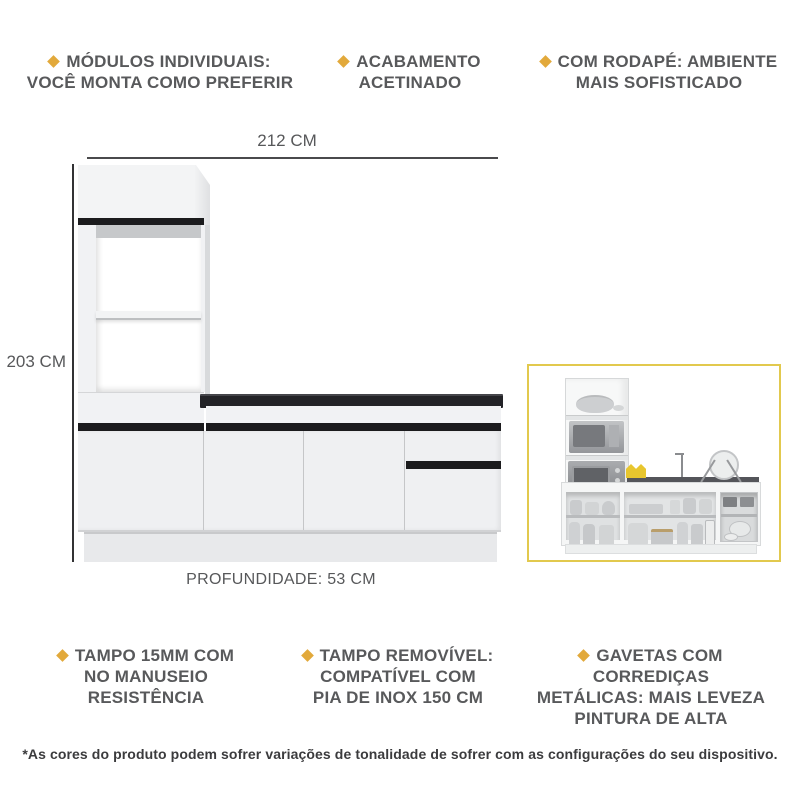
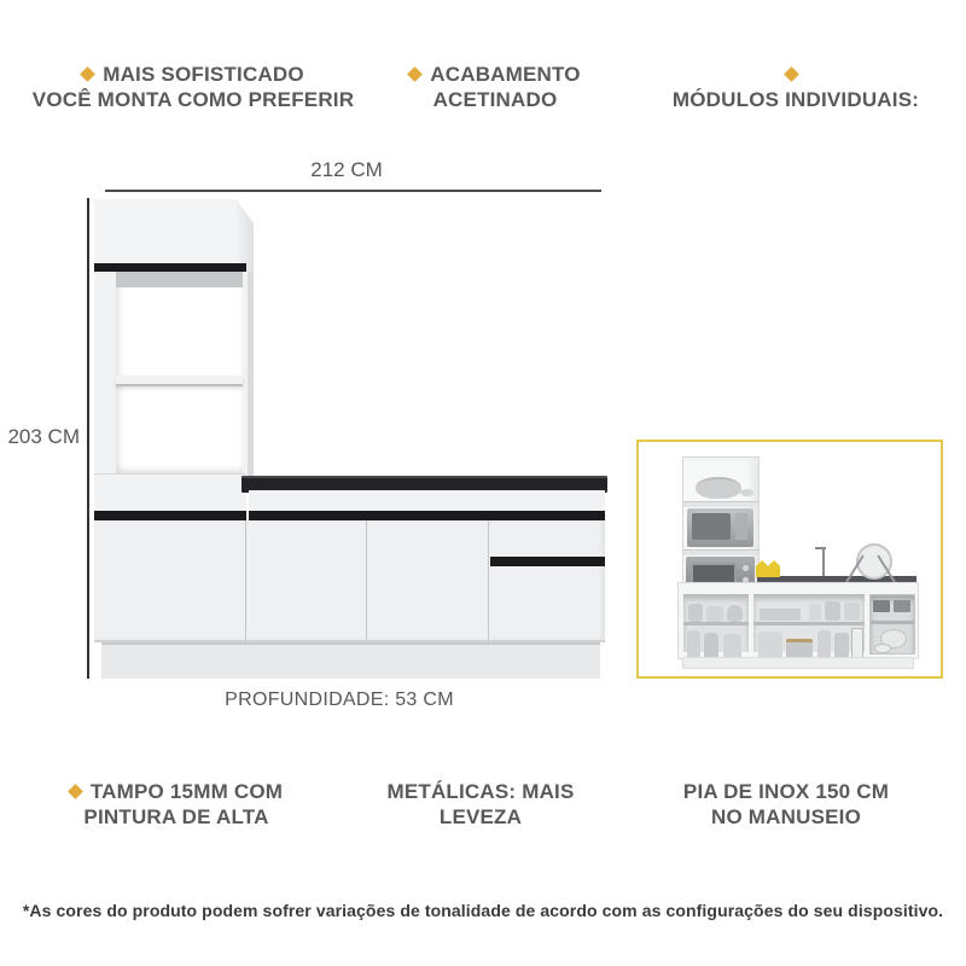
- MÓDULOS INDIVIDUAIS:
+ MAIS SOFISTICADO
  VOCÊ MONTA COMO PREFERIR
  ACABAMENTO
  ACETINADO
- COM RODAPÉ: AMBIENTE
- MAIS SOFISTICADO
+ MÓDULOS INDIVIDUAIS:
  212 CM
  203 CM
  PROFUNDIDADE: 53 CM
  TAMPO 15MM COM
- NO MANUSEIO
+ PINTURA DE ALTA
- RESISTÊNCIA
- TAMPO REMOVÍVEL:
- COMPATÍVEL COM
- PIA DE INOX 150 CM
+ METÁLICAS: MAIS LEVEZA
- GAVETAS COM CORREDIÇAS
- METÁLICAS: MAIS LEVEZA
+ PIA DE INOX 150 CM
- PINTURA DE ALTA
+ NO MANUSEIO
- *As cores do produto podem sofrer variações de tonalidade de sofrer com as configurações do seu dispositivo.
+ *As cores do produto podem sofrer variações de tonalidade de acordo com as configurações do seu dispositivo.
